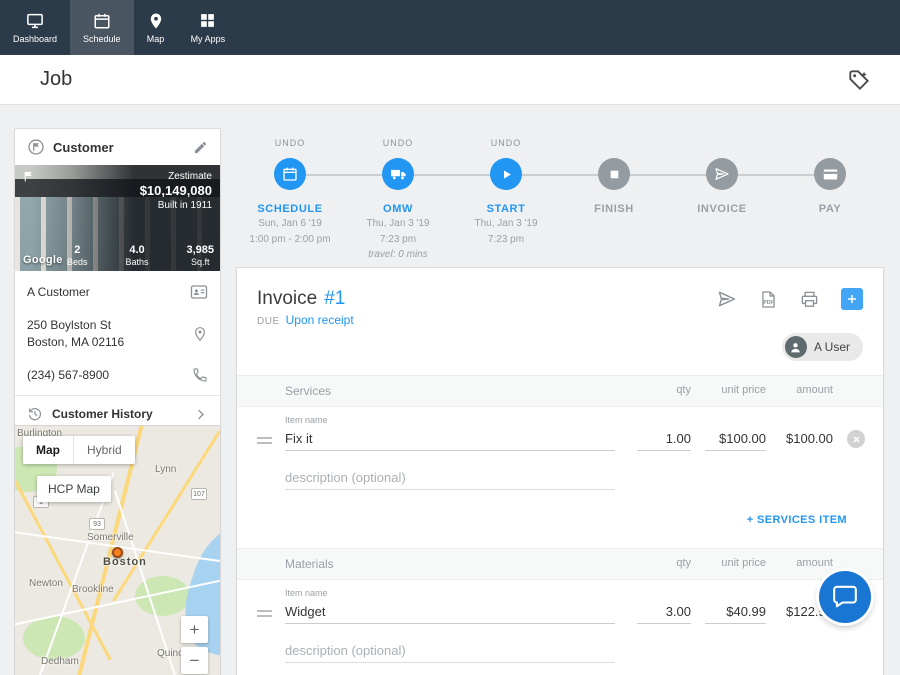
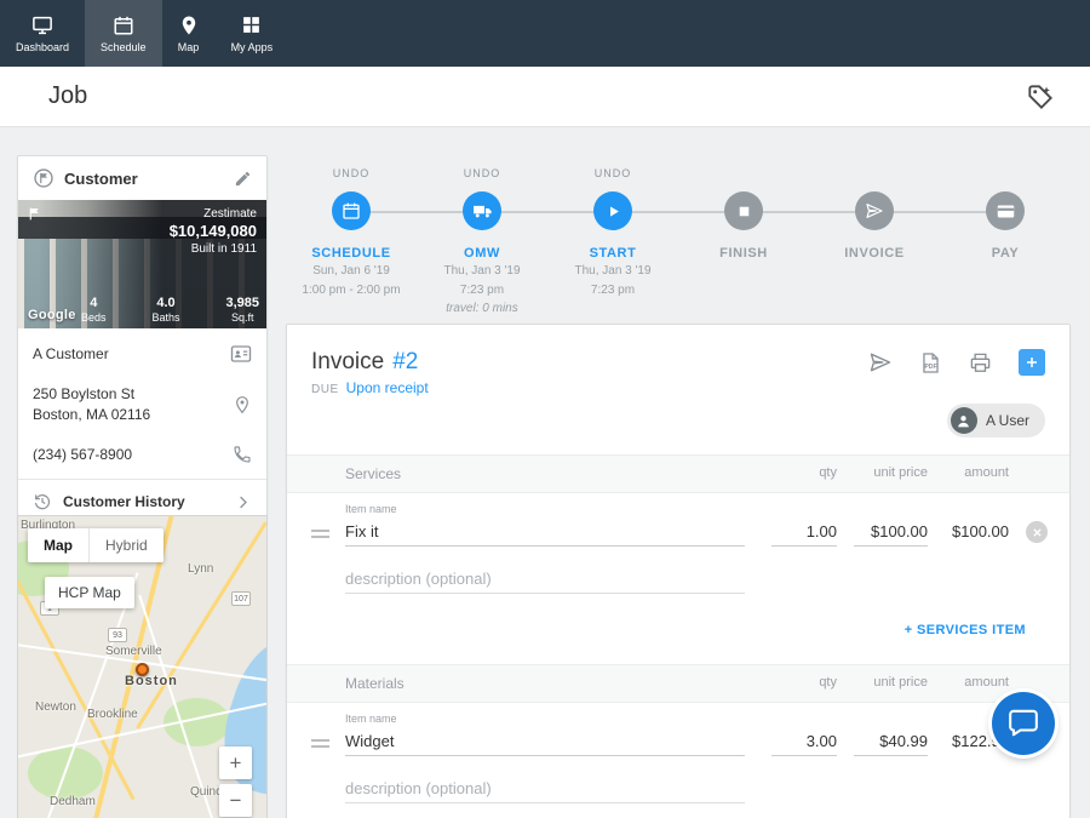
  Dashboard
  Schedule
  Map
  My Apps
  Job
  Customer
  Zestimate
  $10,149,080
  Built in 1911
- 2
+ 4
  Beds
  4.0
  Baths
  3,985
  Sq.ft
  Google
  A Customer
  250 Boylston St
  Boston, MA 02116
  (234) 567-8900
  Customer History
  Burlington
  Lynn
  Somerville
  Boston
  Newton
  Brookline
  Dedham
  Map
  Hybrid
  HCP Map
  +
  −
  UNDO
  SCHEDULE
  Sun, Jan 6 '19
  1:00 pm - 2:00 pm
  UNDO
  OMW
  Thu, Jan 3 '19
  7:23 pm
  travel: 0 mins
  UNDO
  START
  Thu, Jan 3 '19
  7:23 pm
  FINISH
  INVOICE
  PAY
  Invoice
- #1
+ #2
  DUE
  Upon receipt
  A User
  Services
  qty
  unit price
  amount
  Item name
  Fix it
  1.00
  $100.00
  $100.00
  description (optional)
  + SERVICES ITEM
  Materials
  qty
  unit price
  amount
  Item name
  Widget
  3.00
  $40.99
  $122.9
  description (optional)
